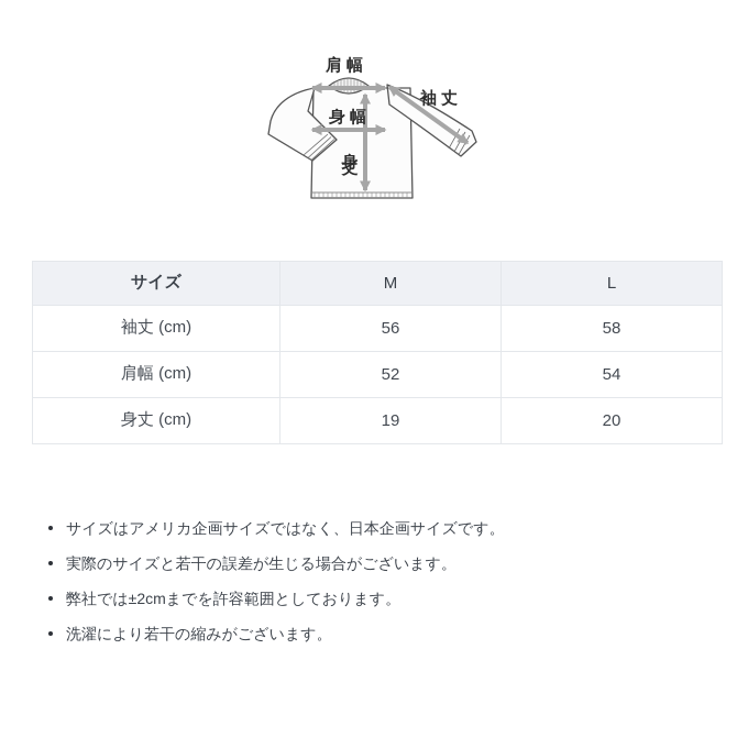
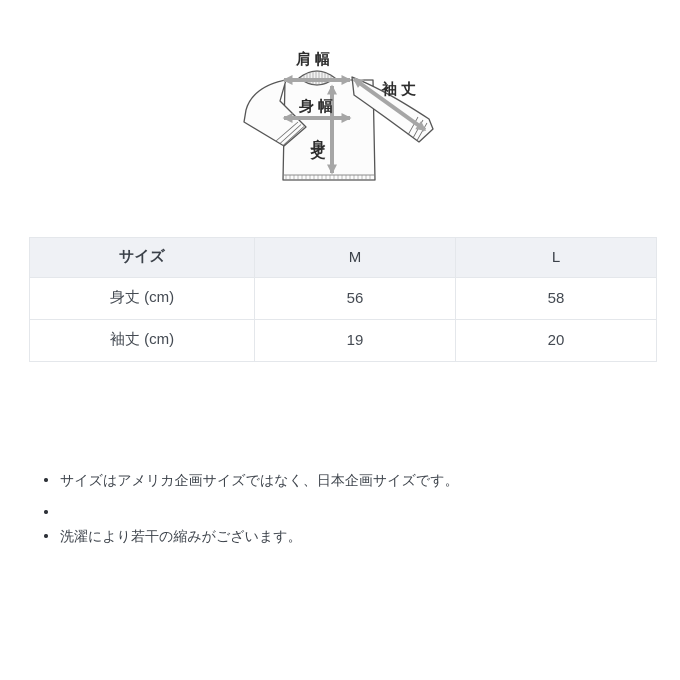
  肩幅
  袖丈
  身幅
  サイズ	M	L
- 袖丈 (cm)	56	58
+ 身丈 (cm)	56	58
- 肩幅 (cm)	52	54
- 身丈 (cm)	19	20
+ 袖丈 (cm)	19	20
  サイズはアメリカ企画サイズではなく、日本企画サイズです。
- 実際のサイズと若干の誤差が生じる場合がございます。
- 弊社では±2cmまでを許容範囲としております。
  洗濯により若干の縮みがございます。
